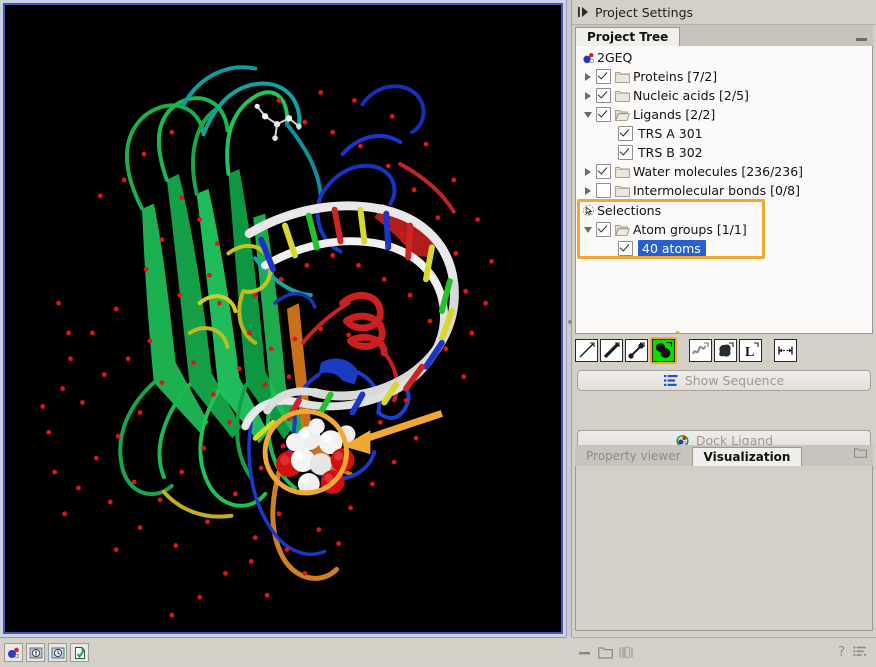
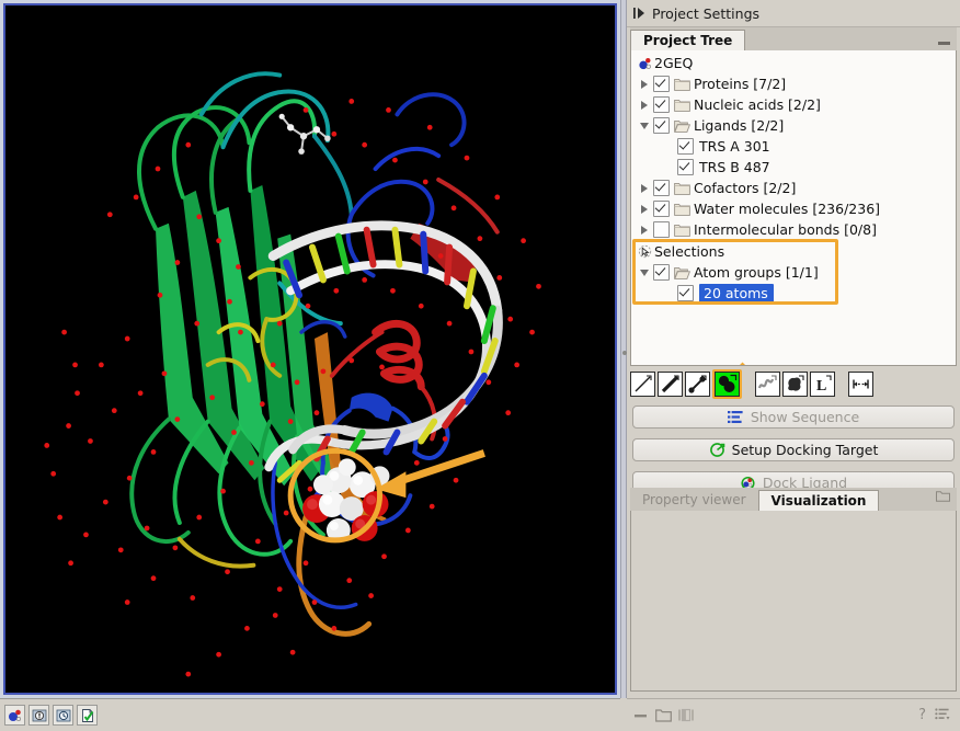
  Project Settings
  Project Tree
  2GEQ
  Proteins [7/2]
- Nucleic acids [2/5]
+ Nucleic acids [2/2]
  Ligands [2/2]
  TRS A 301
- TRS B 302
+ TRS B 487
+ Cofactors [2/2]
  Water molecules [236/236]
  Intermolecular bonds [0/8]
  Selections
  Atom groups [1/1]
- 40 atoms
+ 20 atoms
  L
  Show Sequence
+ Setup Docking Target
  Dock Ligand
  Property viewer
  Visualization
  ?
